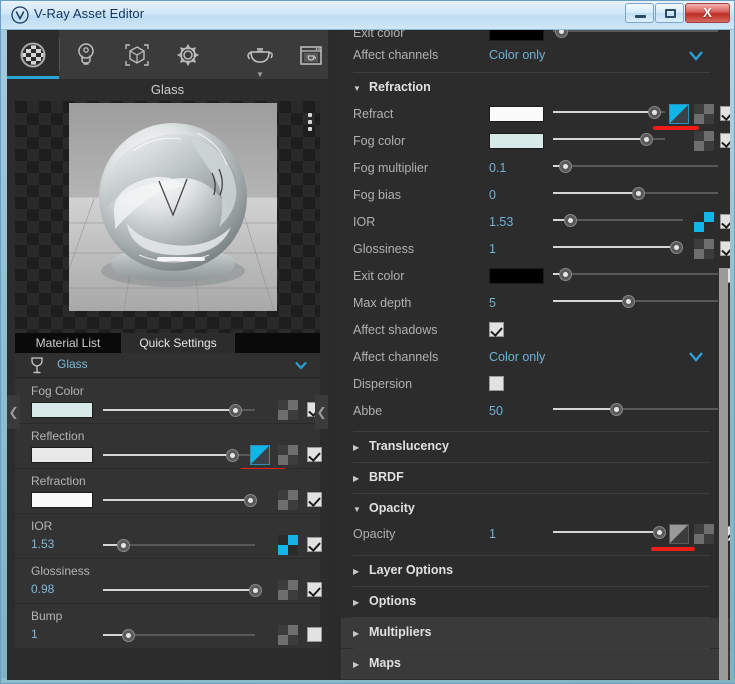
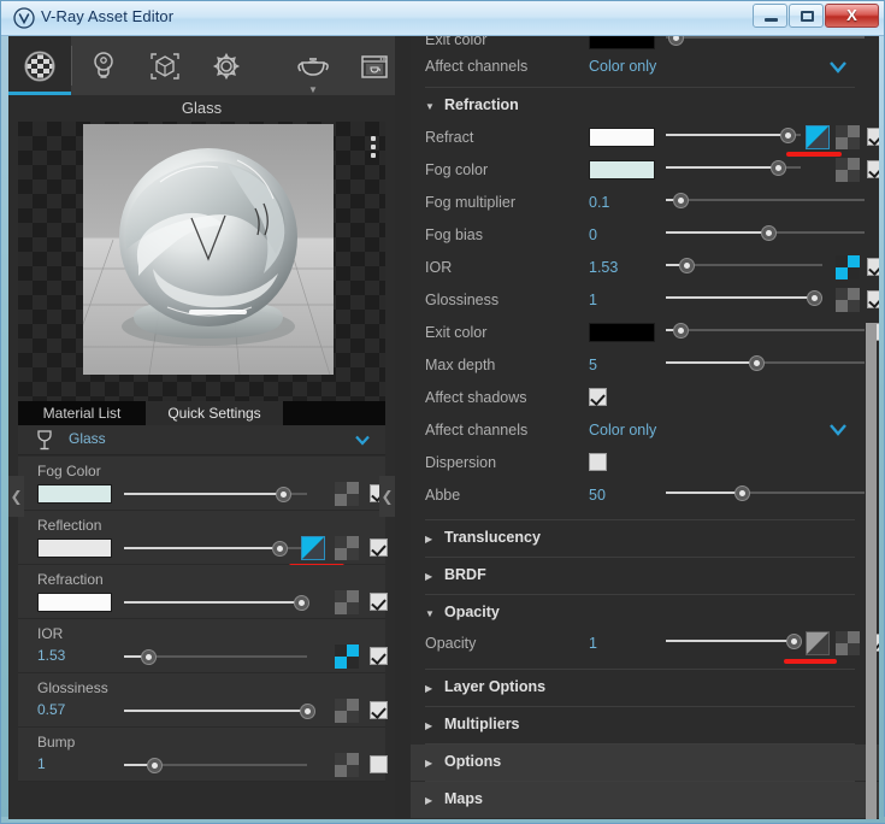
  V-Ray Asset Editor
  X
  ▼
  Glass
  Material List
  Quick Settings
  Glass
  Fog Color
  Reflection
  Refraction
  IOR
  1.53
  Glossiness
- 0.98
+ 0.57
  Bump
  1
  ❮
  ❮
  Exit color
  Affect channels
  Color only
  ▼
  Refraction
  Refract
  Fog color
  Fog multiplier
  0.1
  Fog bias
  0
  IOR
  1.53
  Glossiness
  1
  Exit color
  Max depth
  5
  Affect shadows
  Affect channels
  Color only
  Dispersion
  Abbe
  50
  ▶
  Translucency
  ▶
  BRDF
  ▼
  Opacity
  Opacity
  1
  ▶
  Layer Options
  ▶
- Options
+ Multipliers
  ▶
- Multipliers
+ Options
  ▶
  Maps
